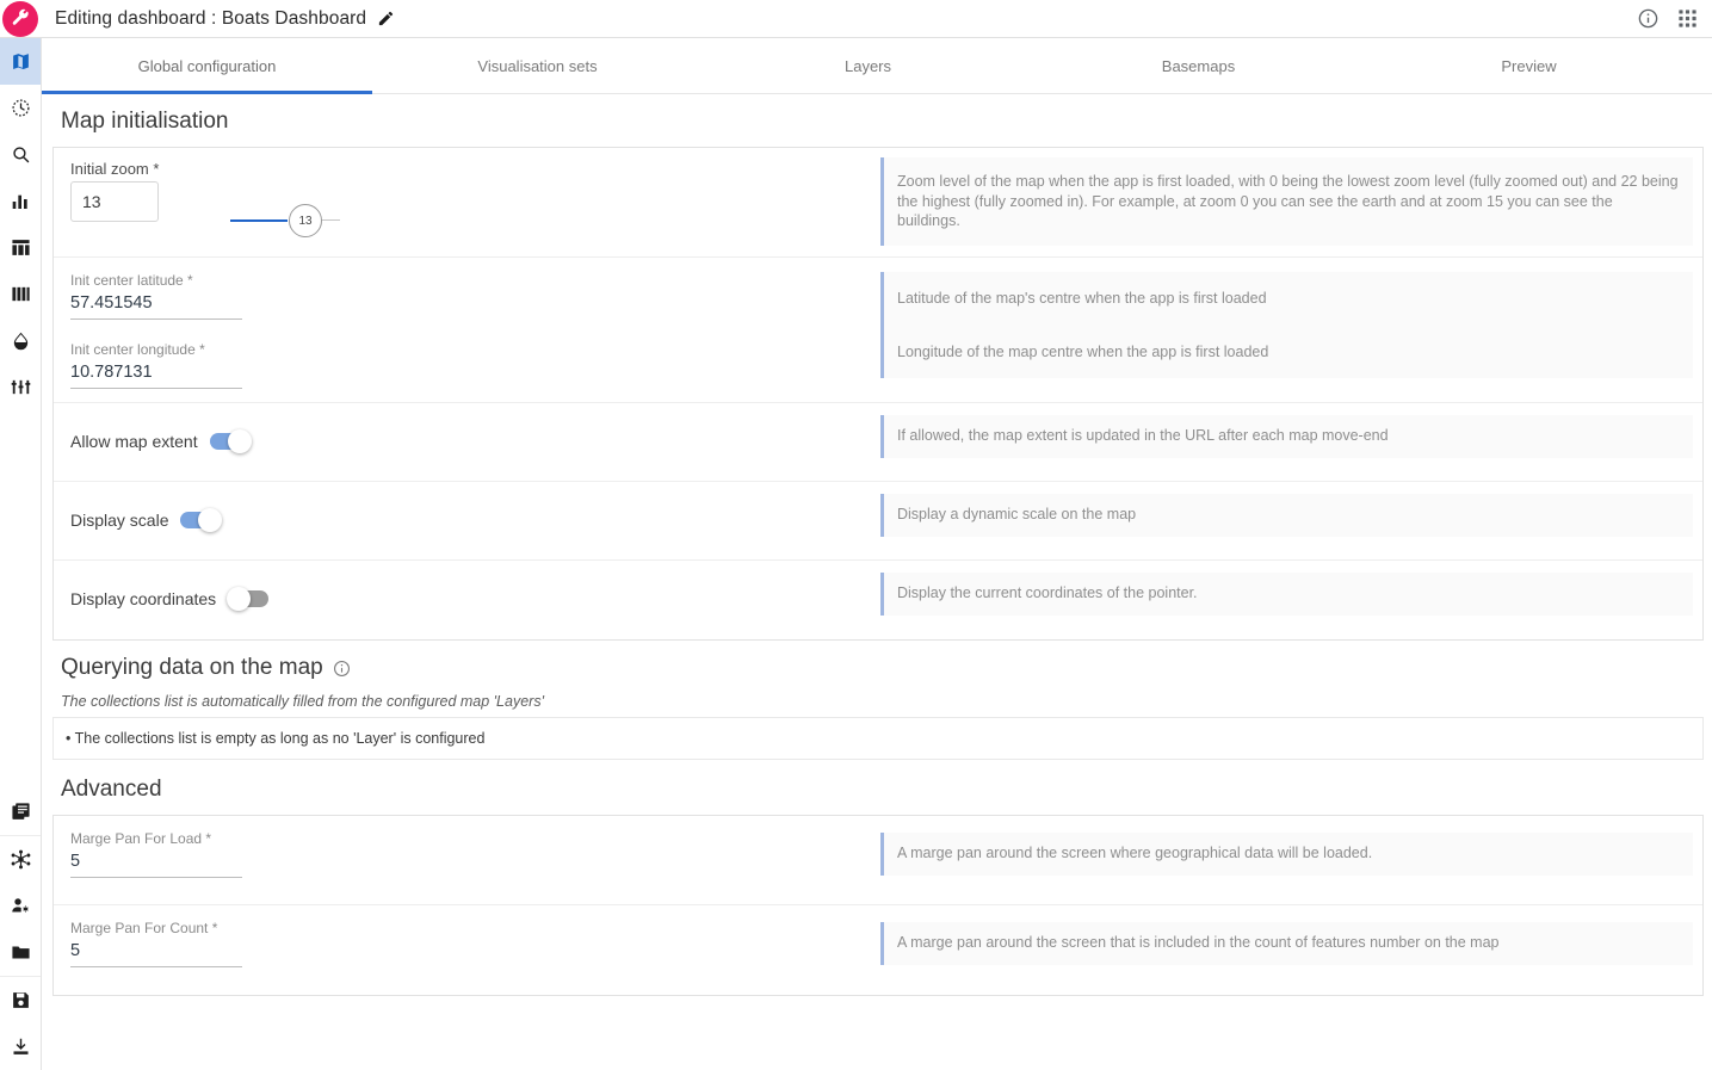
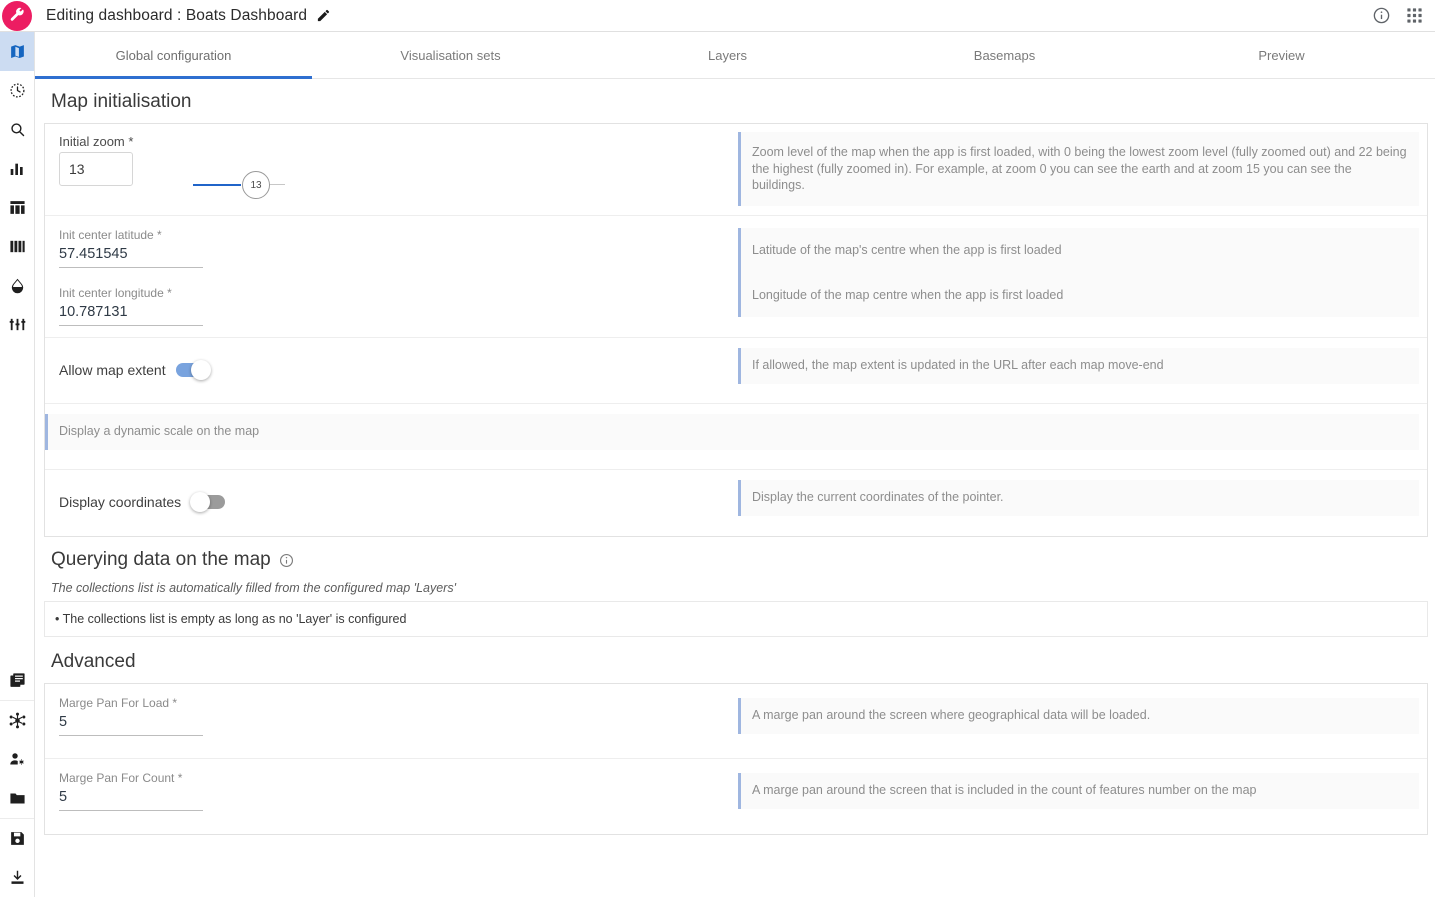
  Editing dashboard : Boats Dashboard
  Global configuration
  Visualisation sets
  Layers
  Basemaps
  Preview
  Map initialisation
  Initial zoom *
  13
  13
  Zoom level of the map when the app is first loaded, with 0 being the lowest zoom level (fully zoomed out) and 22 being the highest (fully zoomed in). For example, at zoom 0 you can see the earth and at zoom 15 you can see the buildings.
  Init center latitude *
  57.451545
  Init center longitude *
  10.787131
  Latitude of the map's centre when the app is first loaded
  Longitude of the map centre when the app is first loaded
  Allow map extent
  If allowed, the map extent is updated in the URL after each map move-end
- Display scale
  Display a dynamic scale on the map
  Display coordinates
  Display the current coordinates of the pointer.
  Querying data on the map
  The collections list is automatically filled from the configured map 'Layers'
  • The collections list is empty as long as no 'Layer' is configured
  Advanced
  Marge Pan For Load *
  5
  A marge pan around the screen where geographical data will be loaded.
  Marge Pan For Count *
  5
  A marge pan around the screen that is included in the count of features number on the map
